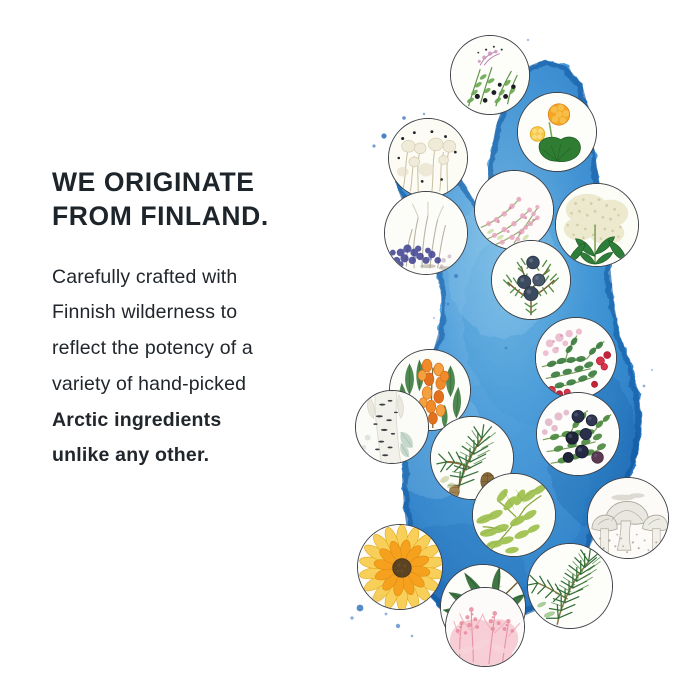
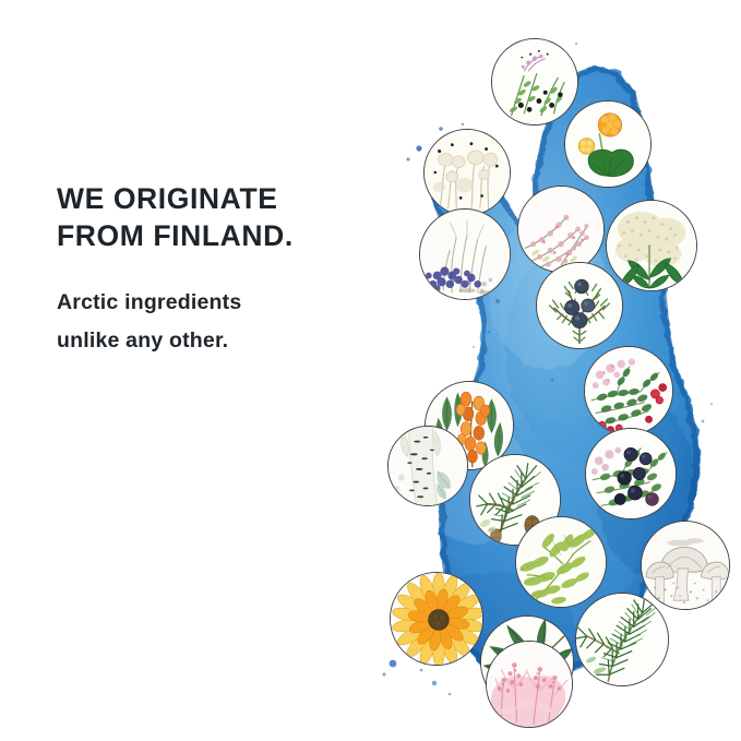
  WE ORIGINATE
  FROM FINLAND.
- Carefully crafted with
- Finnish wilderness to
- reflect the potency of a
- variety of hand-picked
  Arctic ingredients
  unlike any other.
